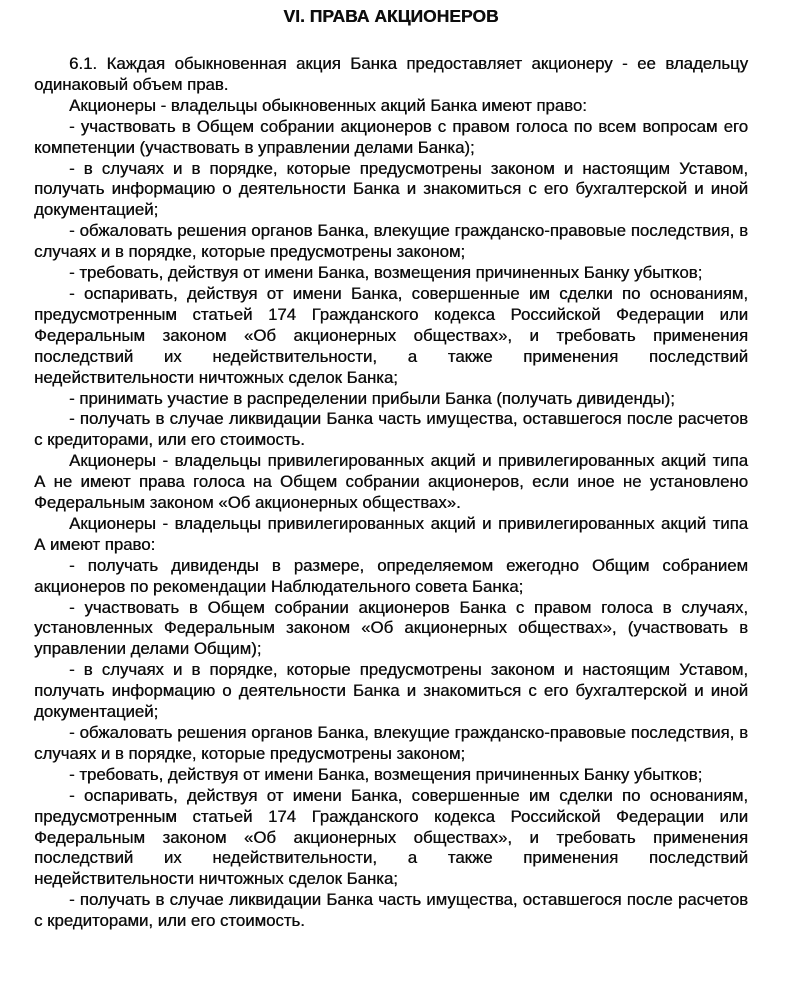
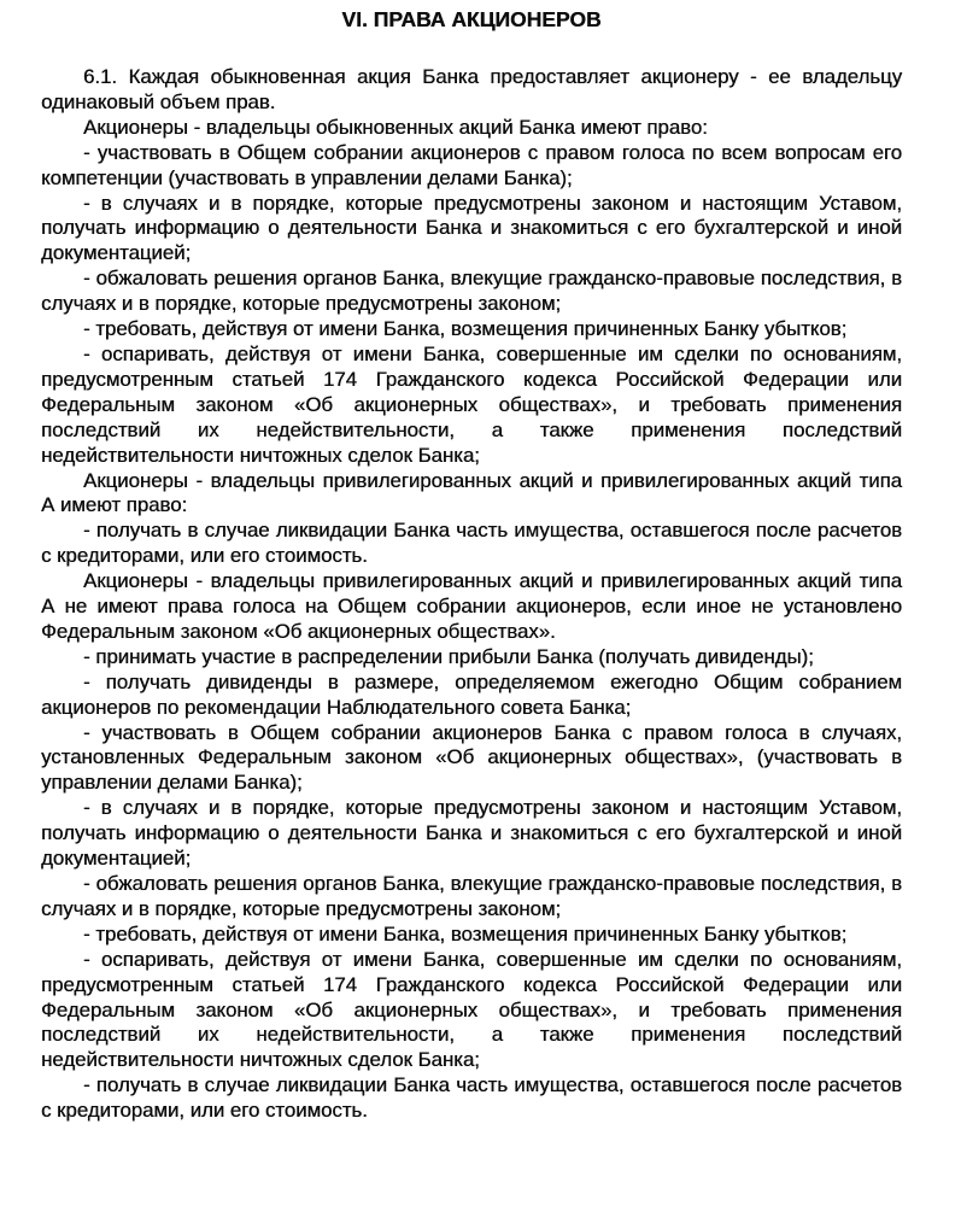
  VI. ПРАВА АКЦИОНЕРОВ
  6.1. Каждая обыкновенная акция Банка предоставляет акционеру - ее владельцу одинаковый объем прав.
  Акционеры - владельцы обыкновенных акций Банка имеют право:
  - участвовать в Общем собрании акционеров с правом голоса по всем вопросам его компетенции (участвовать в управлении делами Банка);
  - в случаях и в порядке, которые предусмотрены законом и настоящим Уставом, получать информацию о деятельности Банка и знакомиться с его бухгалтерской и иной документацией;
  - обжаловать решения органов Банка, влекущие гражданско-правовые последствия, в случаях и в порядке, которые предусмотрены законом;
  - требовать, действуя от имени Банка, возмещения причиненных Банку убытков;
  - оспаривать, действуя от имени Банка, совершенные им сделки по основаниям, предусмотренным статьей 174 Гражданского кодекса Российской Федерации или Федеральным законом «Об акционерных обществах», и требовать применения последствий их недействительности, а также применения последствий недействительности ничтожных сделок Банка;
- - принимать участие в распределении прибыли Банка (получать дивиденды);
+ Акционеры - владельцы привилегированных акций и привилегированных акций типа А имеют право:
  - получать в случае ликвидации Банка часть имущества, оставшегося после расчетов с кредиторами, или его стоимость.
  Акционеры - владельцы привилегированных акций и привилегированных акций типа А не имеют права голоса на Общем собрании акционеров, если иное не установлено Федеральным законом «Об акционерных обществах».
- Акционеры - владельцы привилегированных акций и привилегированных акций типа А имеют право:
+ - принимать участие в распределении прибыли Банка (получать дивиденды);
  - получать дивиденды в размере, определяемом ежегодно Общим собранием акционеров по рекомендации Наблюдательного совета Банка;
- - участвовать в Общем собрании акционеров Банка с правом голоса в случаях, установленных Федеральным законом «Об акционерных обществах», (участвовать в управлении делами Общим);
+ - участвовать в Общем собрании акционеров Банка с правом голоса в случаях, установленных Федеральным законом «Об акционерных обществах», (участвовать в управлении делами Банка);
  - в случаях и в порядке, которые предусмотрены законом и настоящим Уставом, получать информацию о деятельности Банка и знакомиться с его бухгалтерской и иной документацией;
  - обжаловать решения органов Банка, влекущие гражданско-правовые последствия, в случаях и в порядке, которые предусмотрены законом;
  - требовать, действуя от имени Банка, возмещения причиненных Банку убытков;
  - оспаривать, действуя от имени Банка, совершенные им сделки по основаниям, предусмотренным статьей 174 Гражданского кодекса Российской Федерации или Федеральным законом «Об акционерных обществах», и требовать применения последствий их недействительности, а также применения последствий недействительности ничтожных сделок Банка;
  - получать в случае ликвидации Банка часть имущества, оставшегося после расчетов с кредиторами, или его стоимость.
